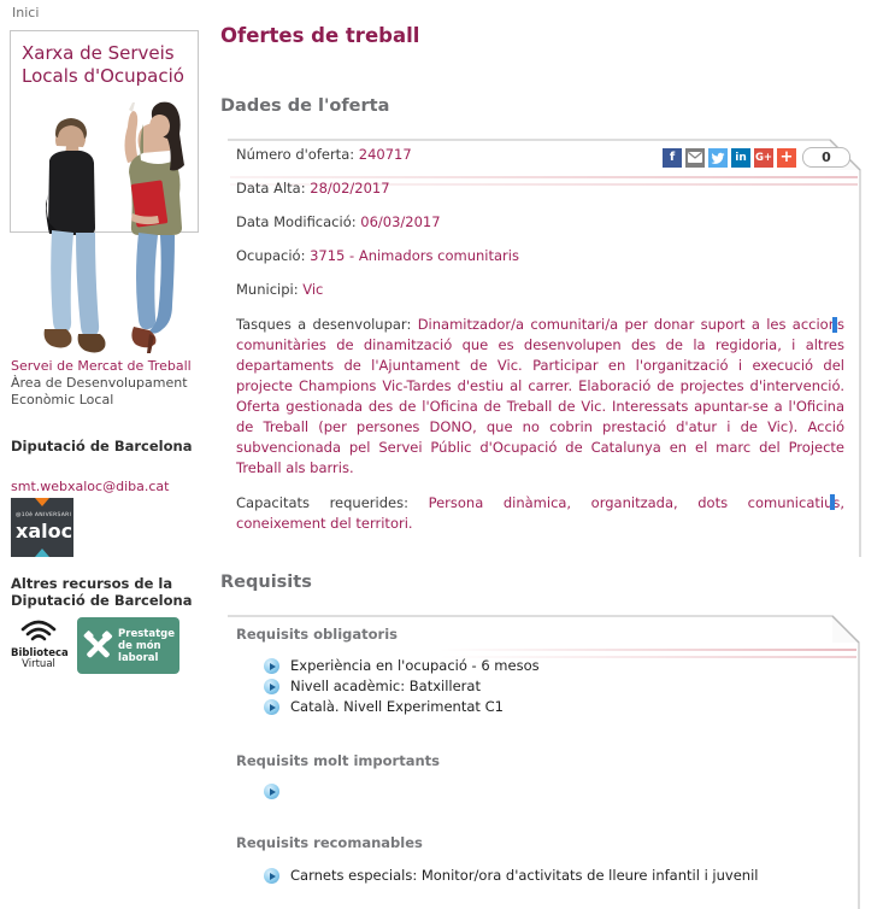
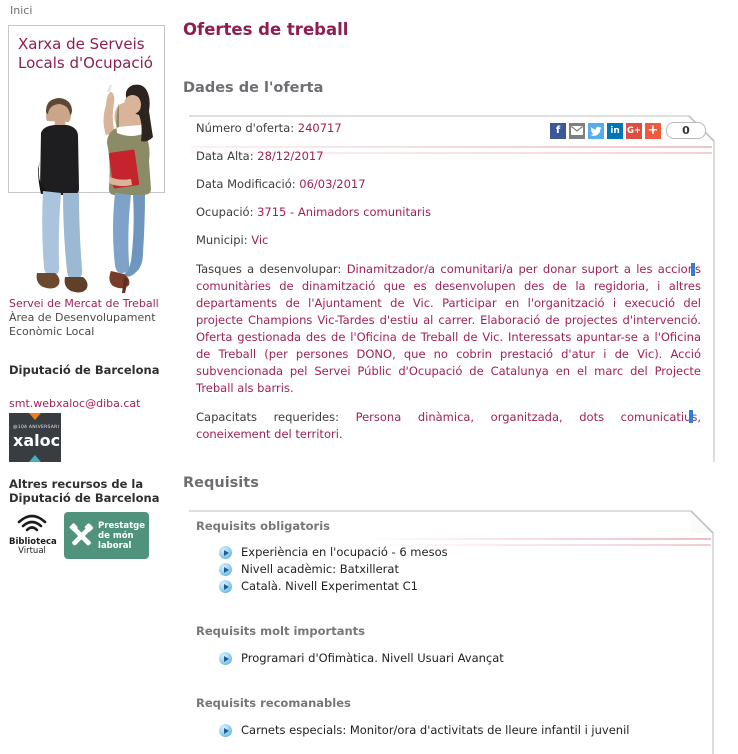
  Inici
  Xarxa de Serveis
  Locals d'Ocupació
  Servei de Mercat de Treball
  Àrea de Desenvolupament
  Econòmic Local
  Diputació de Barcelona
  smt.webxaloc@diba.cat
  xaloc
  Altres recursos de la
  Diputació de Barcelona
  Biblioteca
  Virtual
  Prestatge
  de món
  laboral
  Ofertes de treball
  Dades de l'oferta
  f
  in
  G+
  +
  0
  Número d'oferta: 240717
- Data Alta: 28/02/2017
+ Data Alta: 28/12/2017
  Data Modificació: 06/03/2017
  Ocupació: 3715 - Animadors comunitaris
  Municipi: Vic
  Tasques a desenvolupar: Dinamitzador/a comunitari/a per donar suport a les accios comunitàries de dinamització que es desenvolupen des de la regidoria, i altres departaments de l'Ajuntament de Vic. Participar en l'organització i execució del projecte Champions Vic-Tardes d'estiu al carrer. Elaboració de projectes d'intervenció. Oferta gestionada des de l'Oficina de Treball de Vic. Interessats apuntar-se a l'Oficina de Treball (per persones DONO, que no cobrin prestació d'atur i de Vic). Acció subvencionada pel Servei Públic d'Ocupació de Catalunya en el marc del Projecte Treball als barris.
  Capacitats requerides: Persona dinàmica, organitzada, dots comunicatius, coneixement del territori.
  Requisits
  Requisits obligatoris
  Experiència en l'ocupació - 6 mesos
  Nivell acadèmic: Batxillerat
  Català. Nivell Experimentat C1
  Requisits molt importants
+ Programari d'Ofimàtica. Nivell Usuari Avançat
  Requisits recomanables
  Carnets especials: Monitor/ora d'activitats de lleure infantil i juvenil
